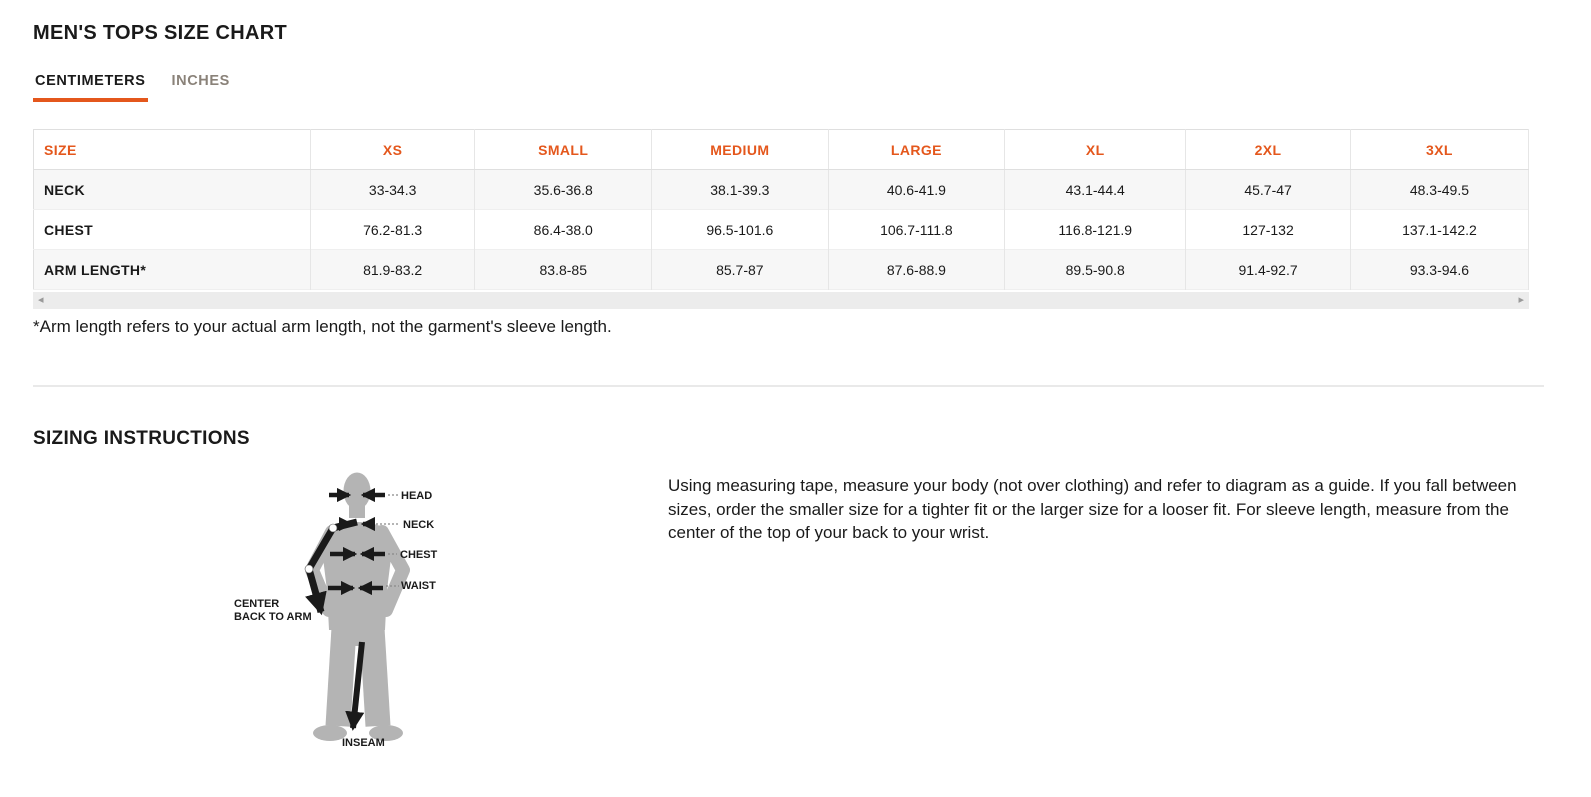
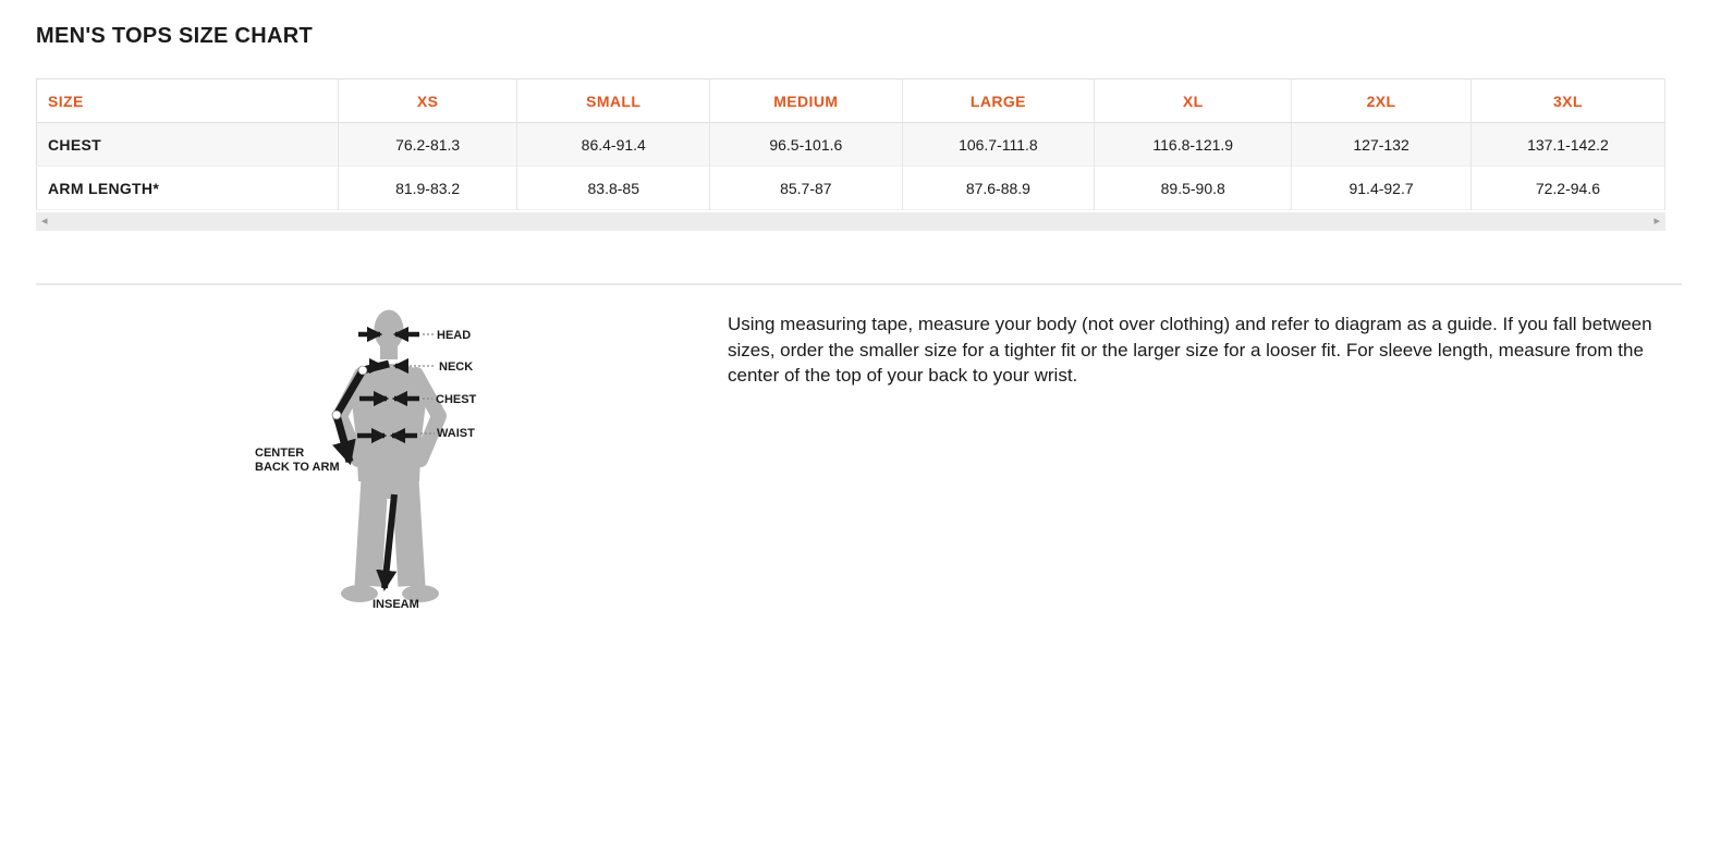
  MEN'S TOPS SIZE CHART
- CENTIMETERS
- INCHES
  SIZE	XS	SMALL	MEDIUM	LARGE	XL	2XL	3XL
- NECK	33-34.3	35.6-36.8	38.1-39.3	40.6-41.9	43.1-44.4	45.7-47	48.3-49.5
- CHEST	76.2-81.3	86.4-38.0	96.5-101.6	106.7-111.8	116.8-121.9	127-132	137.1-142.2
+ CHEST	76.2-81.3	86.4-91.4	96.5-101.6	106.7-111.8	116.8-121.9	127-132	137.1-142.2
- ARM LENGTH*	81.9-83.2	83.8-85	85.7-87	87.6-88.9	89.5-90.8	91.4-92.7	93.3-94.6
+ ARM LENGTH*	81.9-83.2	83.8-85	85.7-87	87.6-88.9	89.5-90.8	91.4-92.7	72.2-94.6
  ◂
  ▸
- *Arm length refers to your actual arm length, not the garment's sleeve length.
- SIZING INSTRUCTIONS
  HEAD
  NECK
  CHEST
  WAIST
  CENTER
  BACK TO ARM
  INSEAM
  Using measuring tape, measure your body (not over clothing) and refer to diagram as a guide. If you fall between sizes, order the smaller size for a tighter fit or the larger size for a looser fit. For sleeve length, measure from the center of the top of your back to your wrist.
